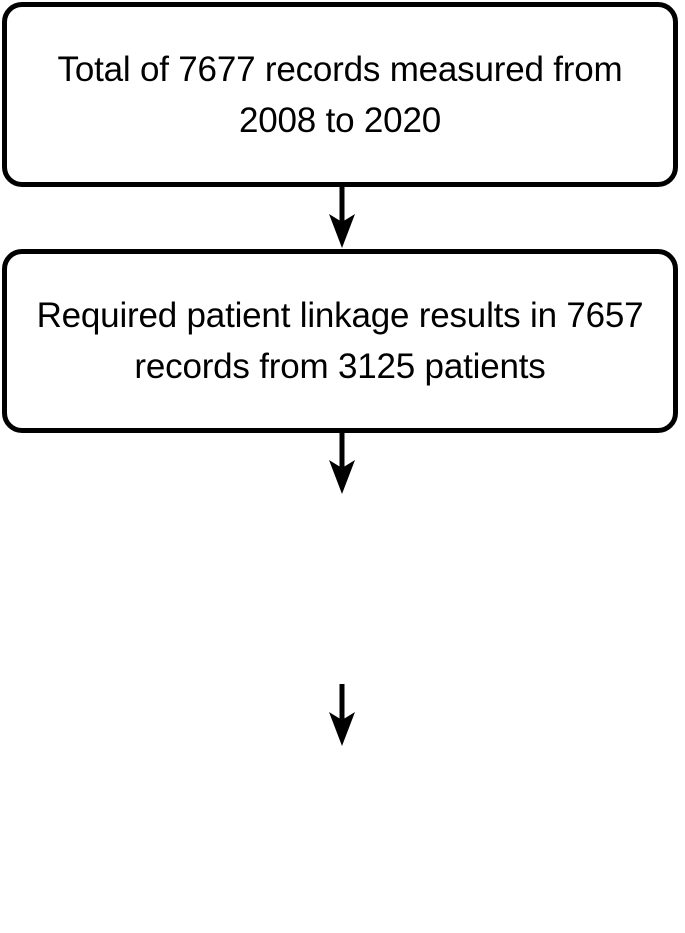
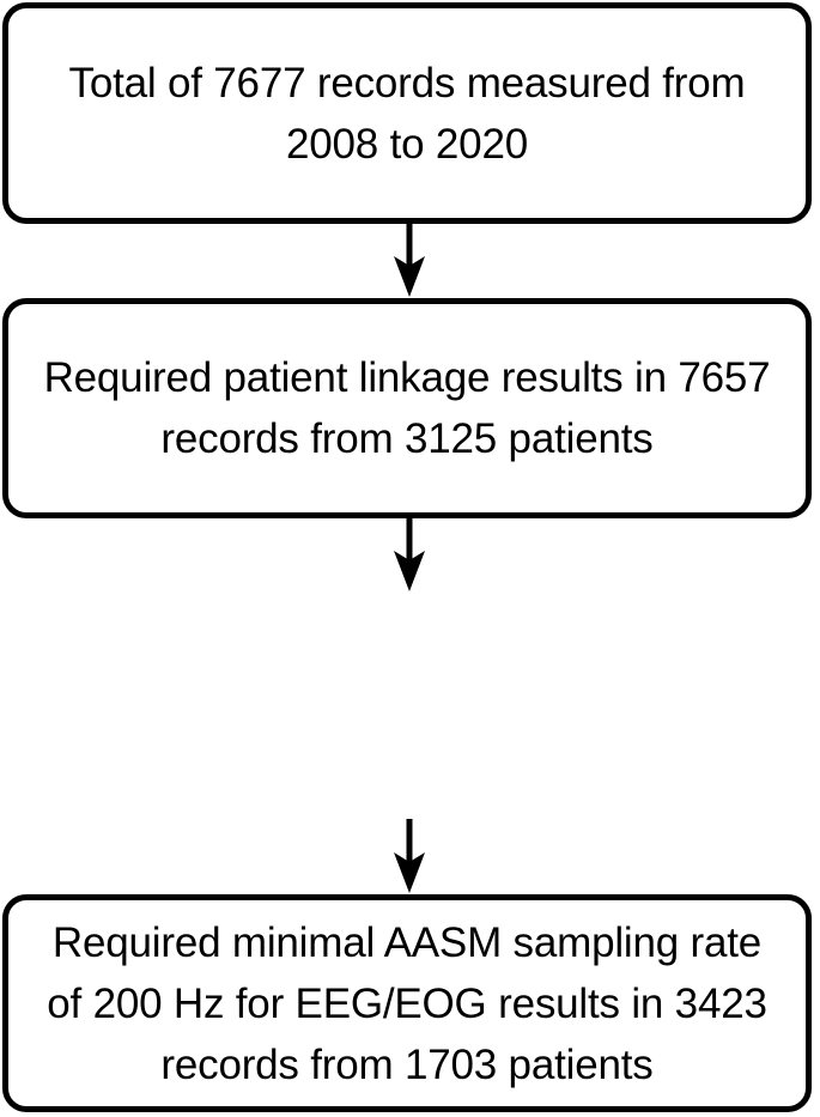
  Total of 7677 records measured from
  2008 to 2020
  Required patient linkage results in 7657
  records from 3125 patients
+ Required minimal AASM sampling rate
+ of 200 Hz for EEG/EOG results in 3423
+ records from 1703 patients
